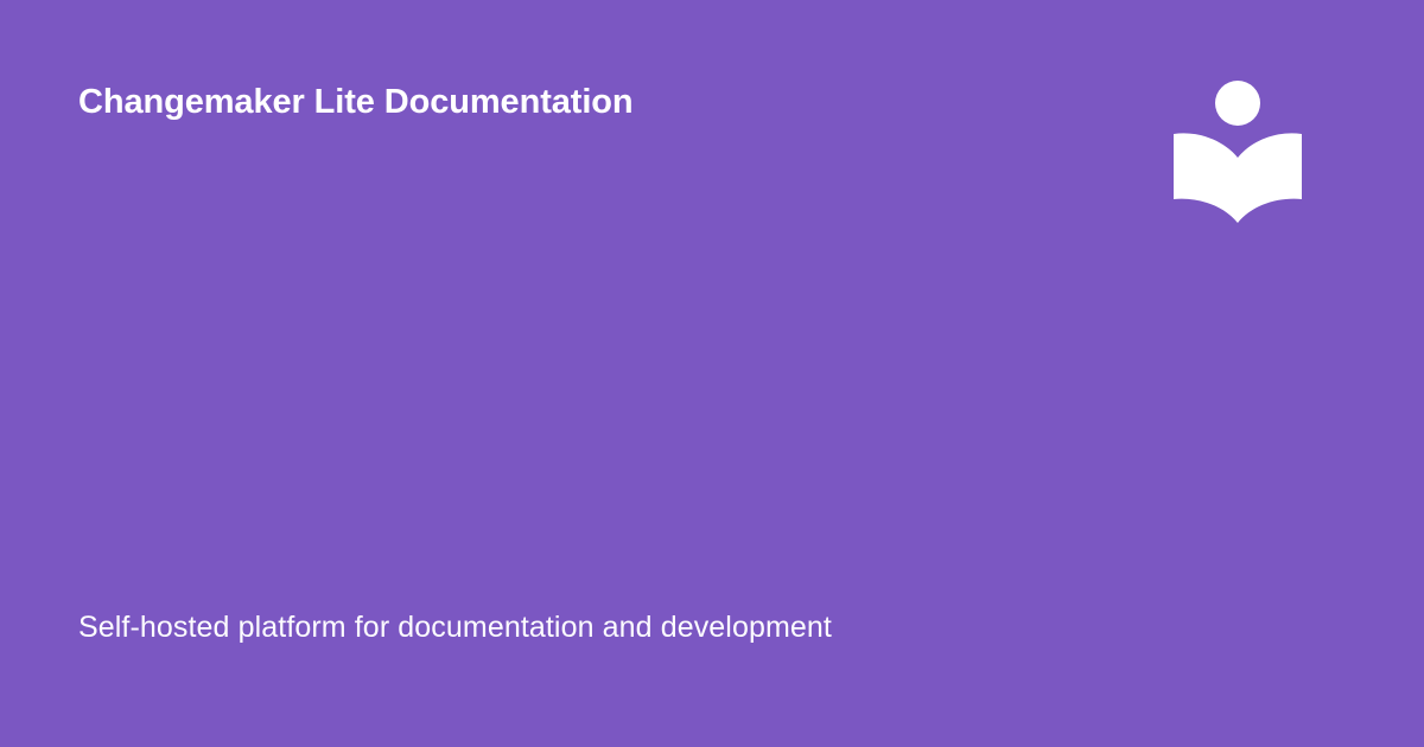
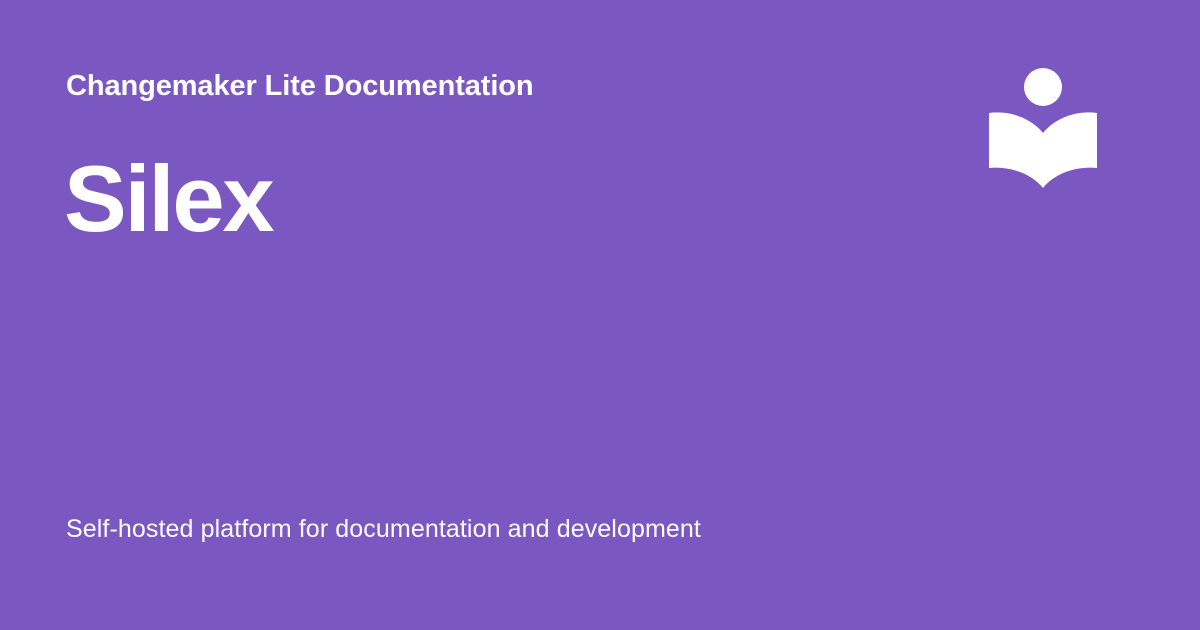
  Changemaker Lite Documentation
+ Silex
  Self-hosted platform for documentation and development
